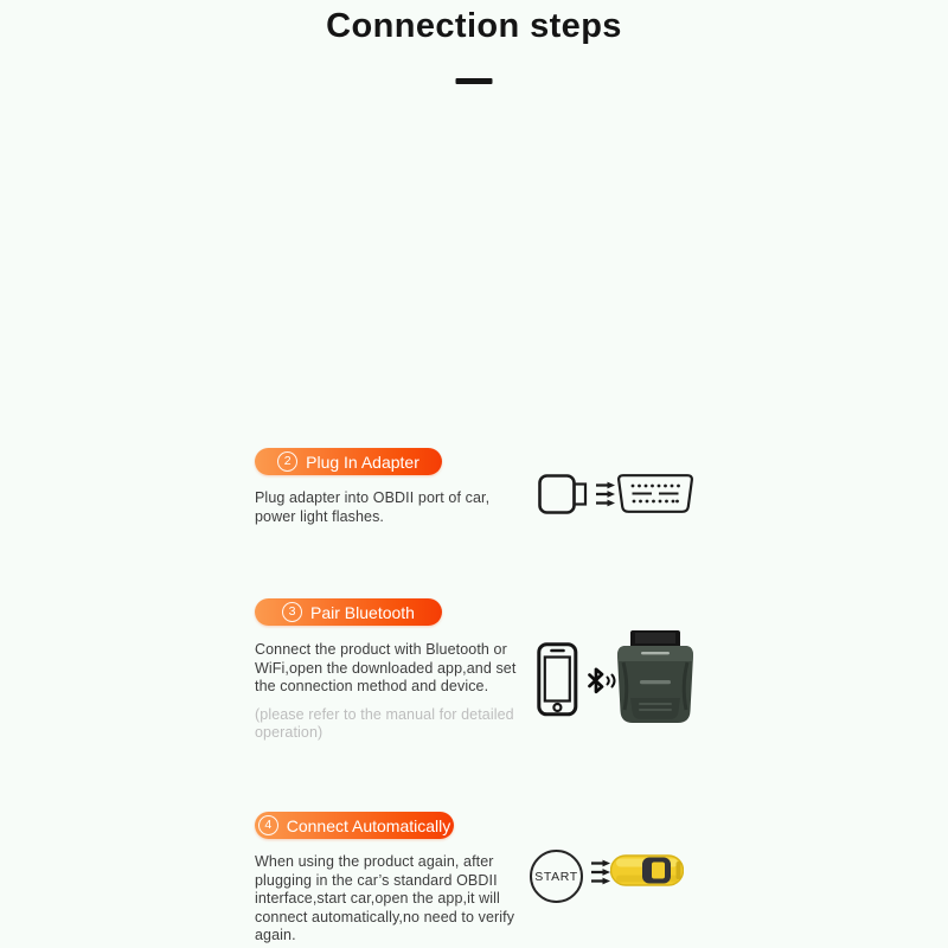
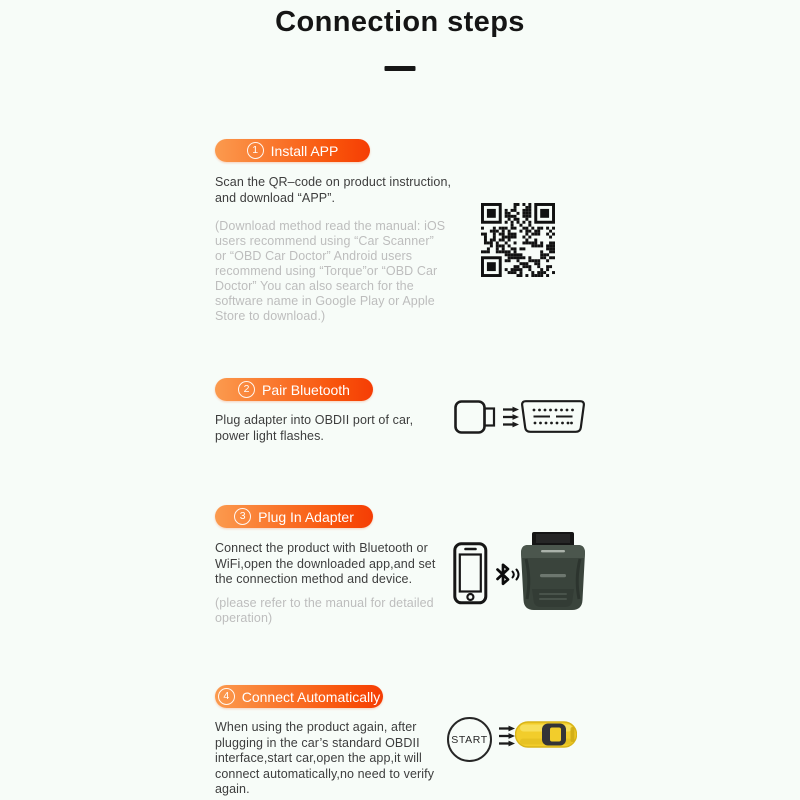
  Connection steps
+ 1
+ Install APP
+ Scan the QR–code on product instruction,
+ and download “APP”.
+ (Download method read the manual: iOS
+ users recommend using “Car Scanner”
+ or “OBD Car Doctor” Android users
+ recommend using “Torque”or “OBD Car
+ Doctor” You can also search for the
+ software name in Google Play or Apple
+ Store to download.)
  2
- Plug In Adapter
+ Pair Bluetooth
  Plug adapter into OBDII port of car,
  power light flashes.
  3
- Pair Bluetooth
+ Plug In Adapter
  Connect the product with Bluetooth or
  WiFi,open the downloaded app,and set
  the connection method and device.
  (please refer to the manual for detailed
  operation)
  4
  Connect Automatically
  When using the product again, after
  plugging in the car’s standard OBDII
  interface,start car,open the app,it will
  connect automatically,no need to verify
  again.
  START
